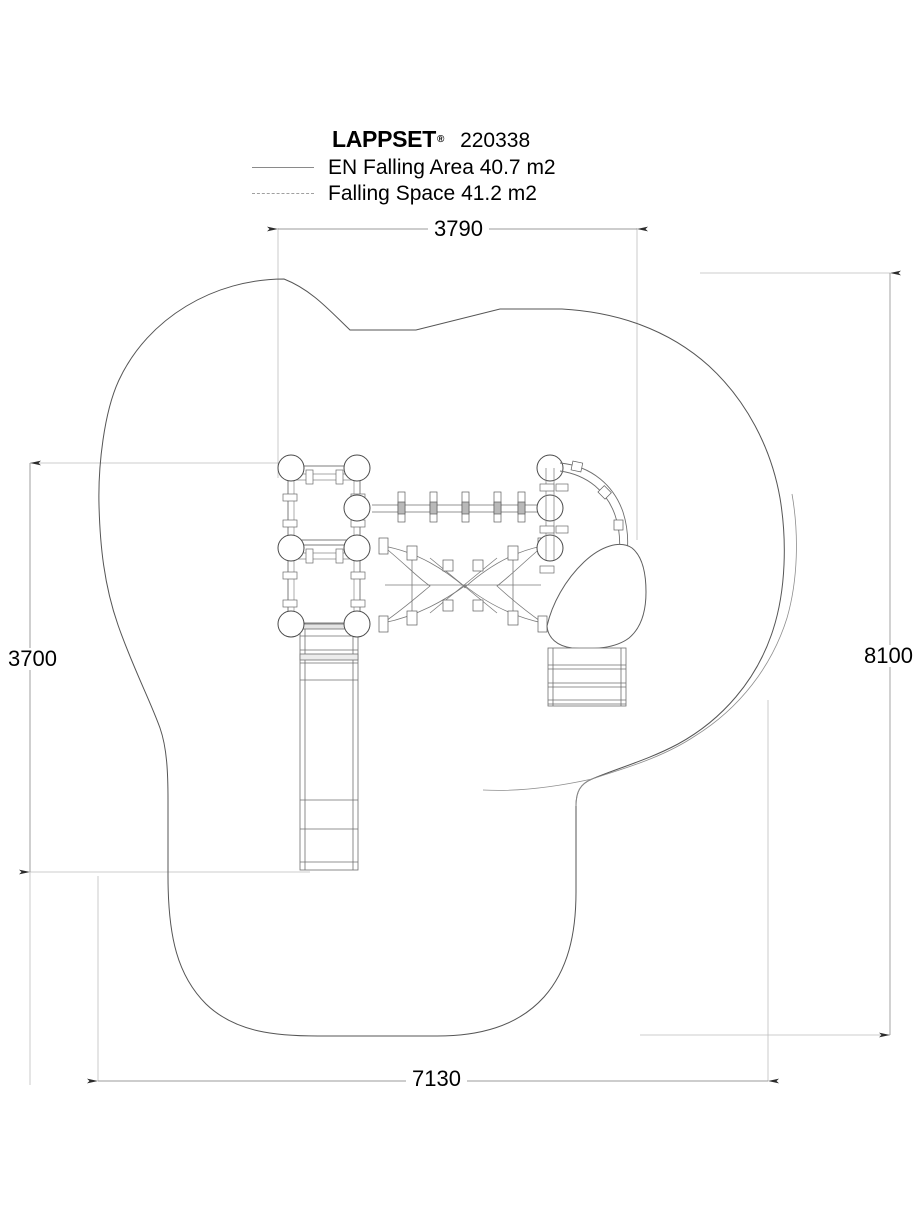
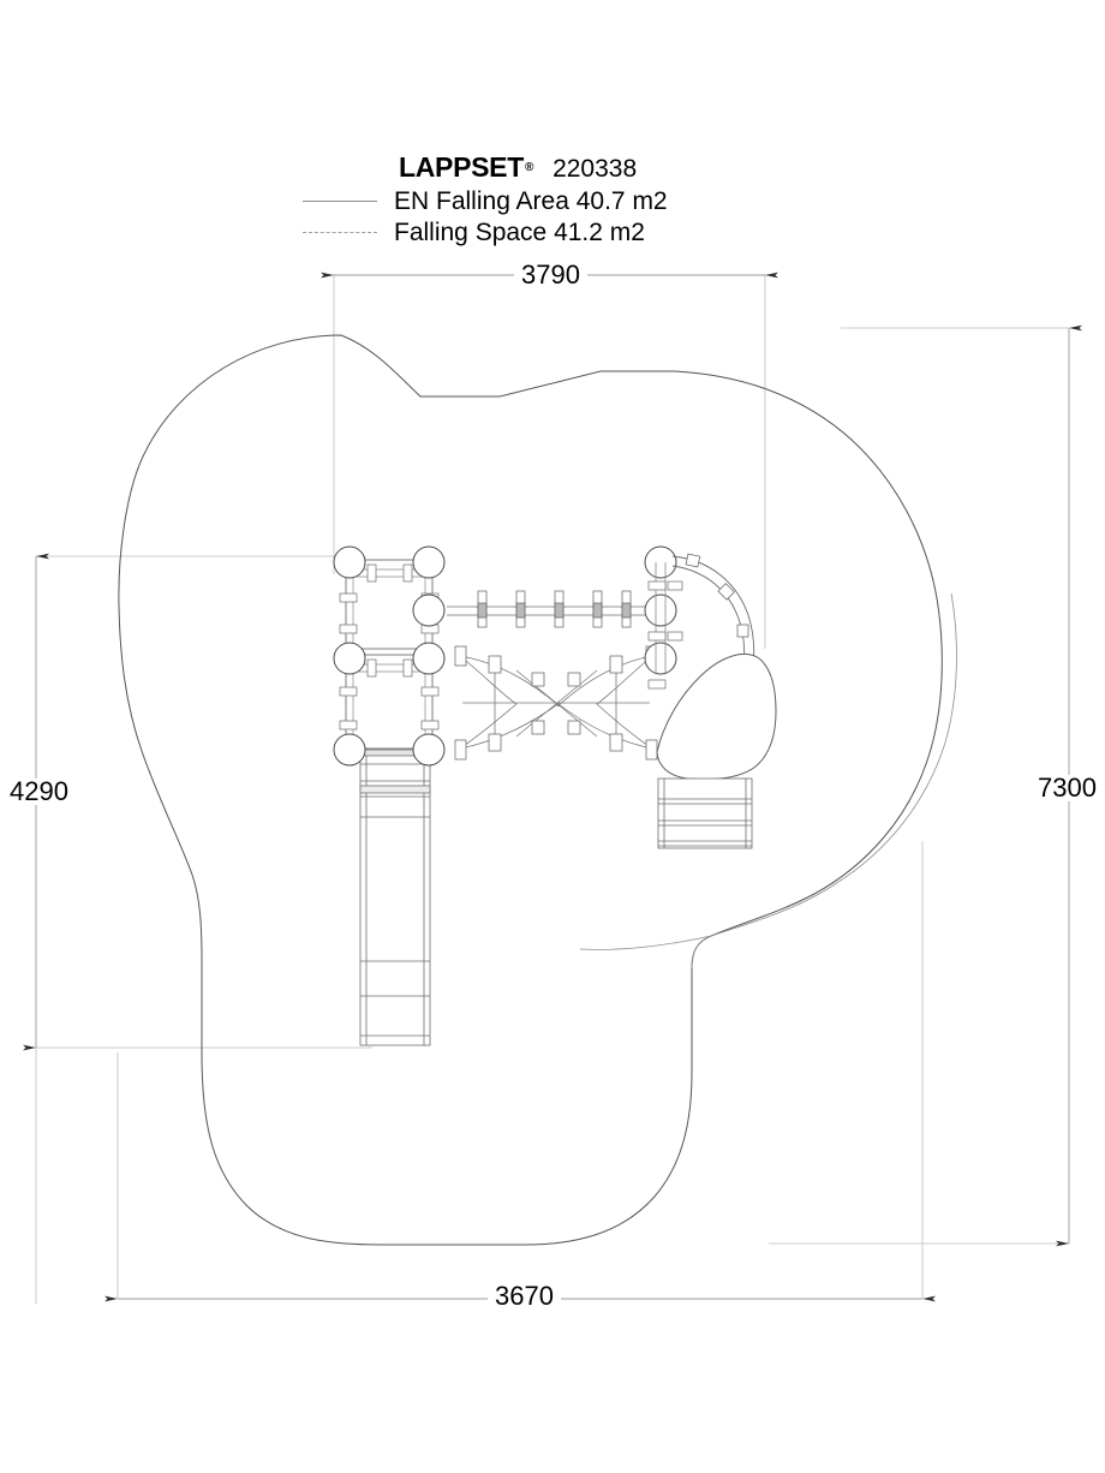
  LAPPSET®
  220338
  EN Falling Area 40.7 m2
  Falling Space 41.2 m2
  3790
- 3700
+ 4290
- 8100
+ 7300
- 7130
+ 3670
